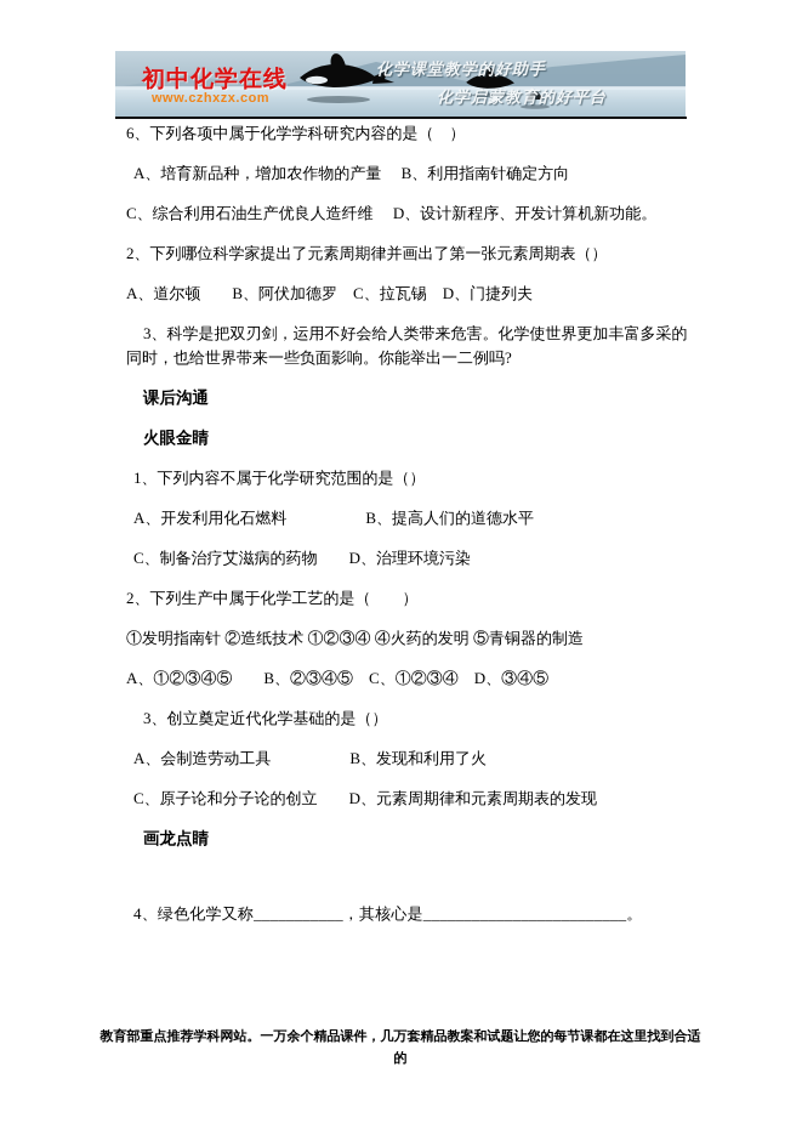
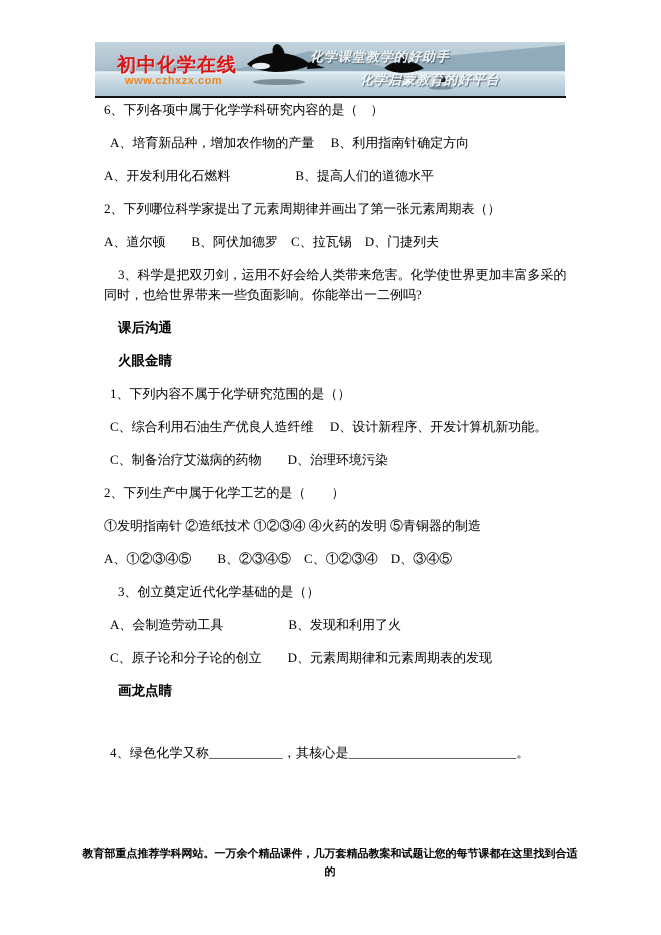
  初中化学在线
  www.czhxzx.com
  化学课堂教学的好助手
  化学启蒙教育的好平台
  6、下列各项中属于化学学科研究内容的是（ ）
  A、培育新品种，增加农作物的产量 B、利用指南针确定方向
- C、综合利用石油生产优良人造纤维 D、设计新程序、开发计算机新功能。
+ A、开发利用化石燃料 B、提高人们的道德水平
  2、下列哪位科学家提出了元素周期律并画出了第一张元素周期表（）
  A、道尔顿 B、阿伏加德罗 C、拉瓦锡 D、门捷列夫
  3、科学是把双刃剑，运用不好会给人类带来危害。化学使世界更加丰富多采的同时，也给世界带来一些负面影响。你能举出一二例吗?
  课后沟通
  火眼金睛
  1、下列内容不属于化学研究范围的是（）
- A、开发利用化石燃料 B、提高人们的道德水平
+ C、综合利用石油生产优良人造纤维 D、设计新程序、开发计算机新功能。
  C、制备治疗艾滋病的药物 D、治理环境污染
  2、下列生产中属于化学工艺的是（ ）
  ①发明指南针 ②造纸技术 ①②③④ ④火药的发明 ⑤青铜器的制造
  A、①②③④⑤ B、②③④⑤ C、①②③④ D、③④⑤
  3、创立奠定近代化学基础的是（）
  A、会制造劳动工具 B、发现和利用了火
  C、原子论和分子论的创立 D、元素周期律和元素周期表的发现
  画龙点睛
  4、绿色化学又称___________，其核心是_________________________。
  教育部重点推荐学科网站。一万余个精品课件，几万套精品教案和试题让您的每节课都在这里找到合适的
